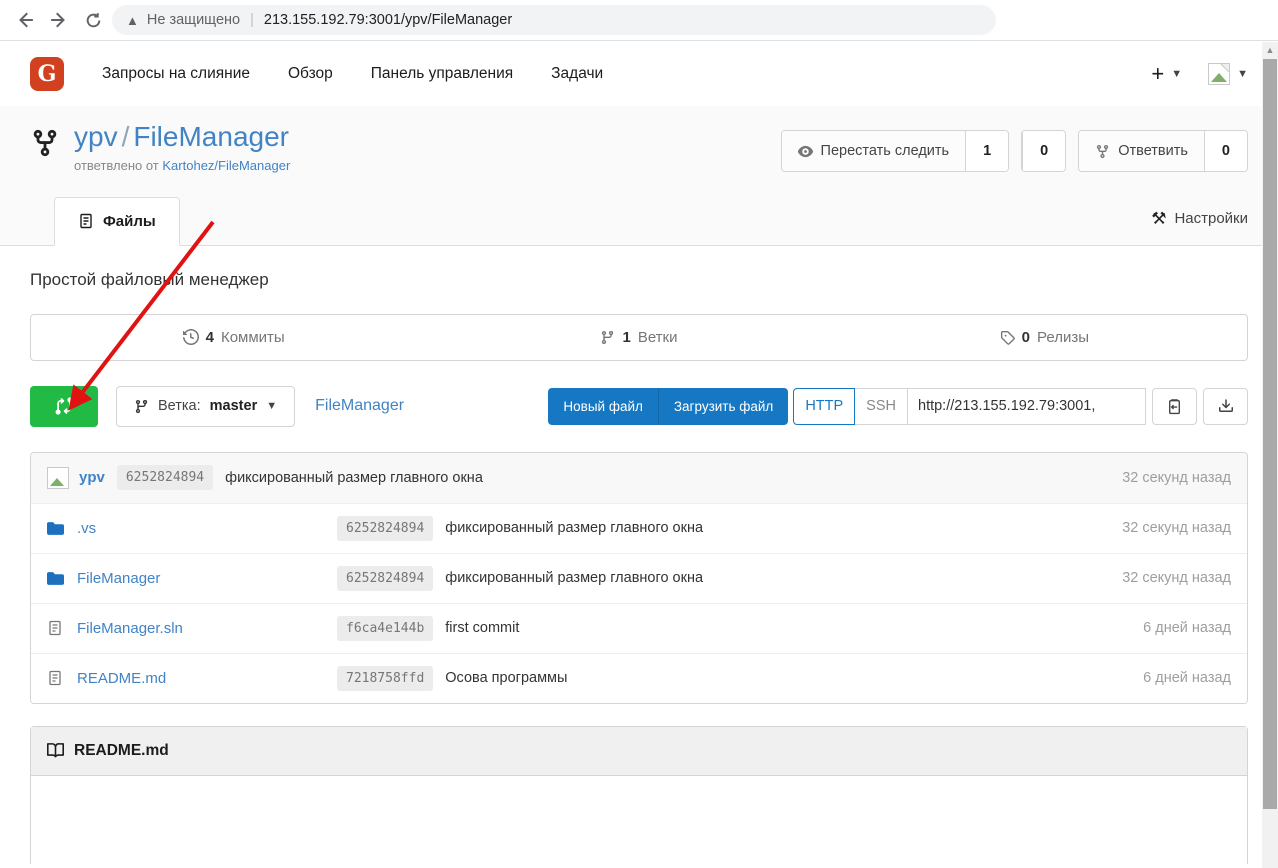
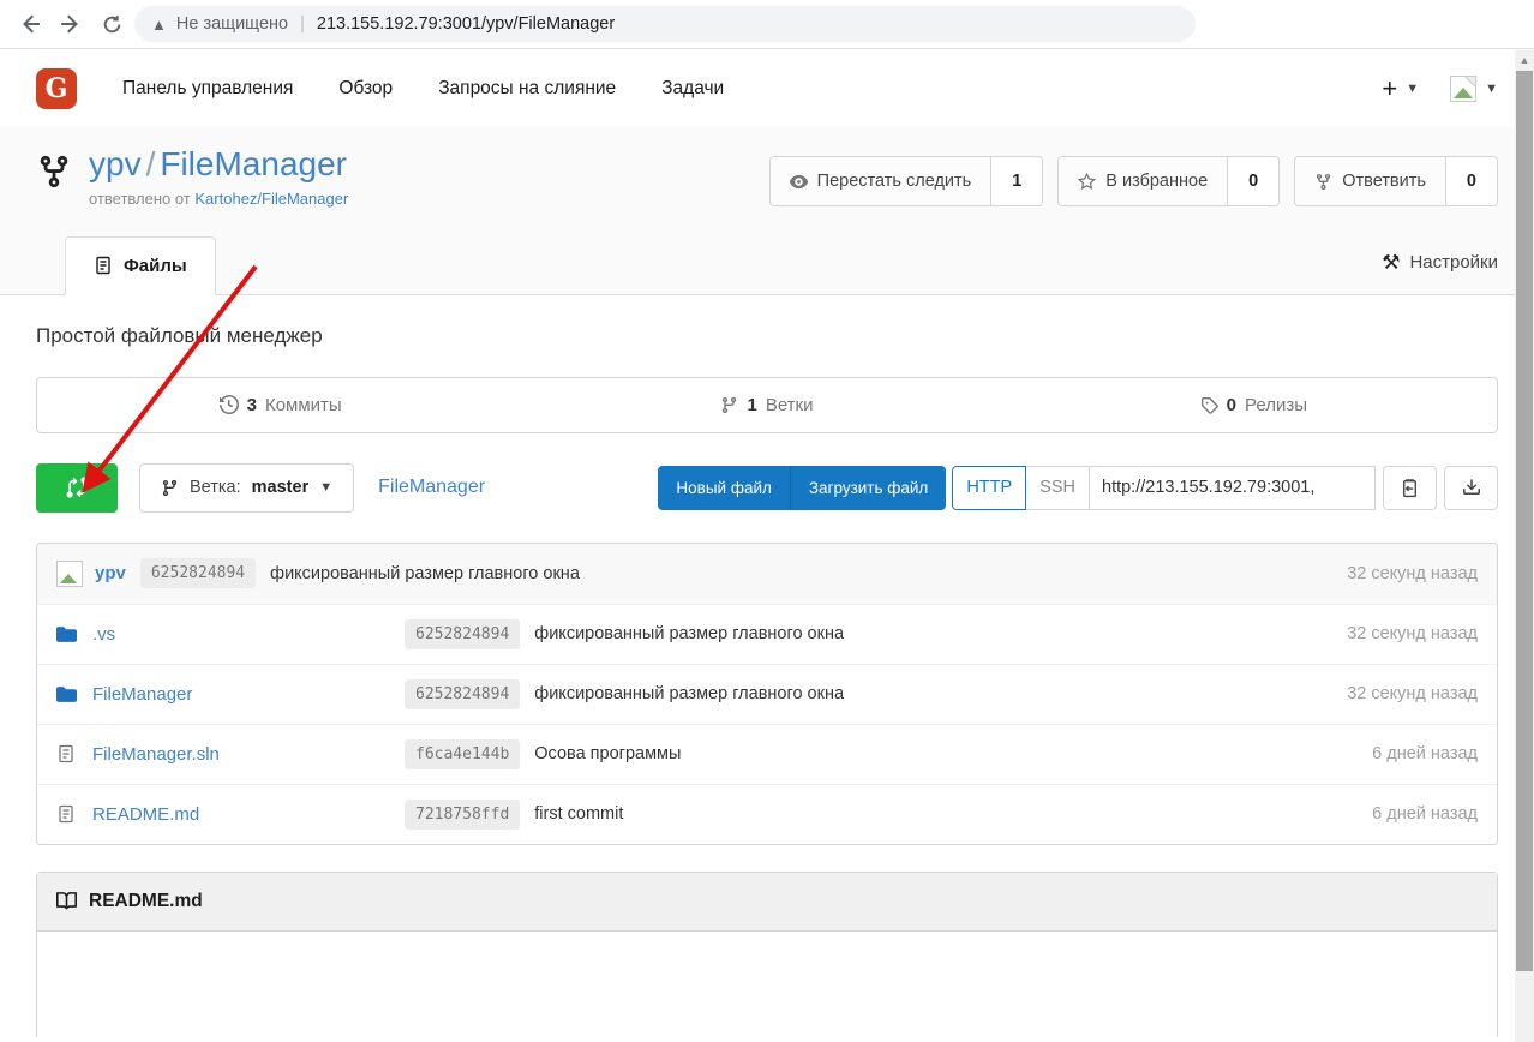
  ▲
  Не защищено
  |
  213.155.192.79:3001/ypv/FileManager
  G
- Запросы на слияние
+ Панель управления
  Обзор
- Панель управления
+ Запросы на слияние
  Задачи
  +
  ▼
  ▼
  ypv / FileManager
  ответвлено от Kartohez/FileManager
  Перестать следить
  1
+ В избранное
  0
  Ответвить
  0
  Файлы
  ⚒
  Настройки
  Простой файловй менеджер
- 4
+ 3
  Коммиты
  1
  Ветки
  0
  Релизы
  Ветка:
  master
  ▼
  FileManager
  Новый файл
  Загрузить файл
  HTTP
  SSH
  http://213.155.192.79:3001,
  ypv
  6252824894
  фиксированный размер главного окна
  32 секунд назад
  .vs
  6252824894
  фиксированный размер главного окна
  32 секунд назад
  FileManager
  6252824894
  фиксированный размер главного окна
  32 секунд назад
  FileManager.sln
  f6ca4e144b
- first commit
+ Осова программы
  6 дней назад
  README.md
  7218758ffd
- Осова программы
+ first commit
  6 дней назад
  README.md
  ▲
